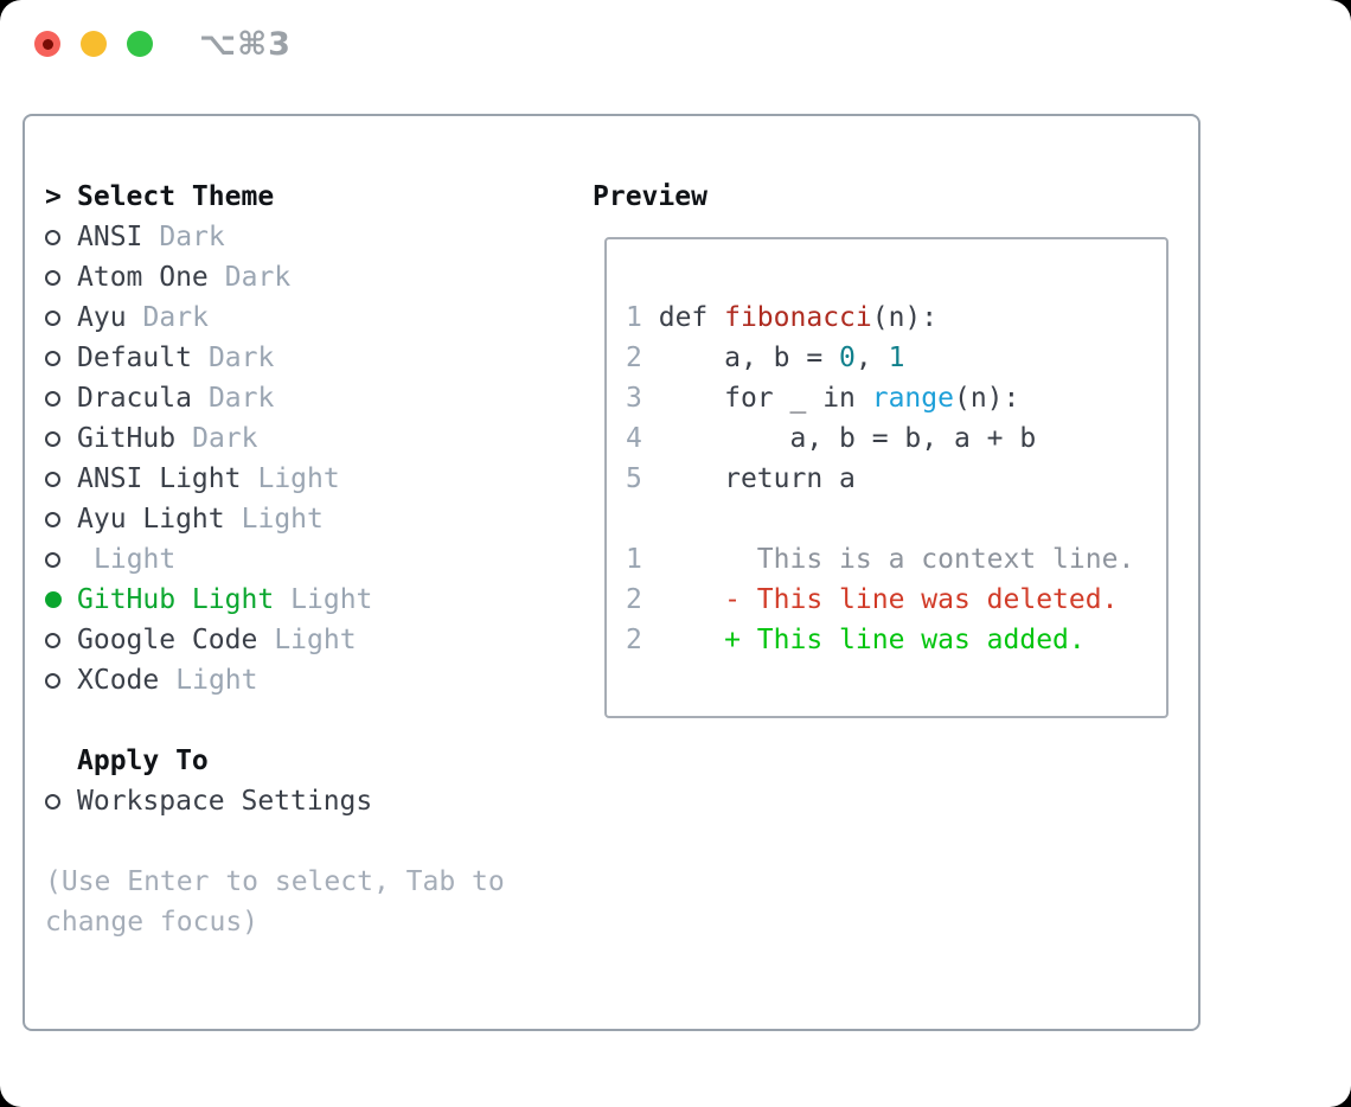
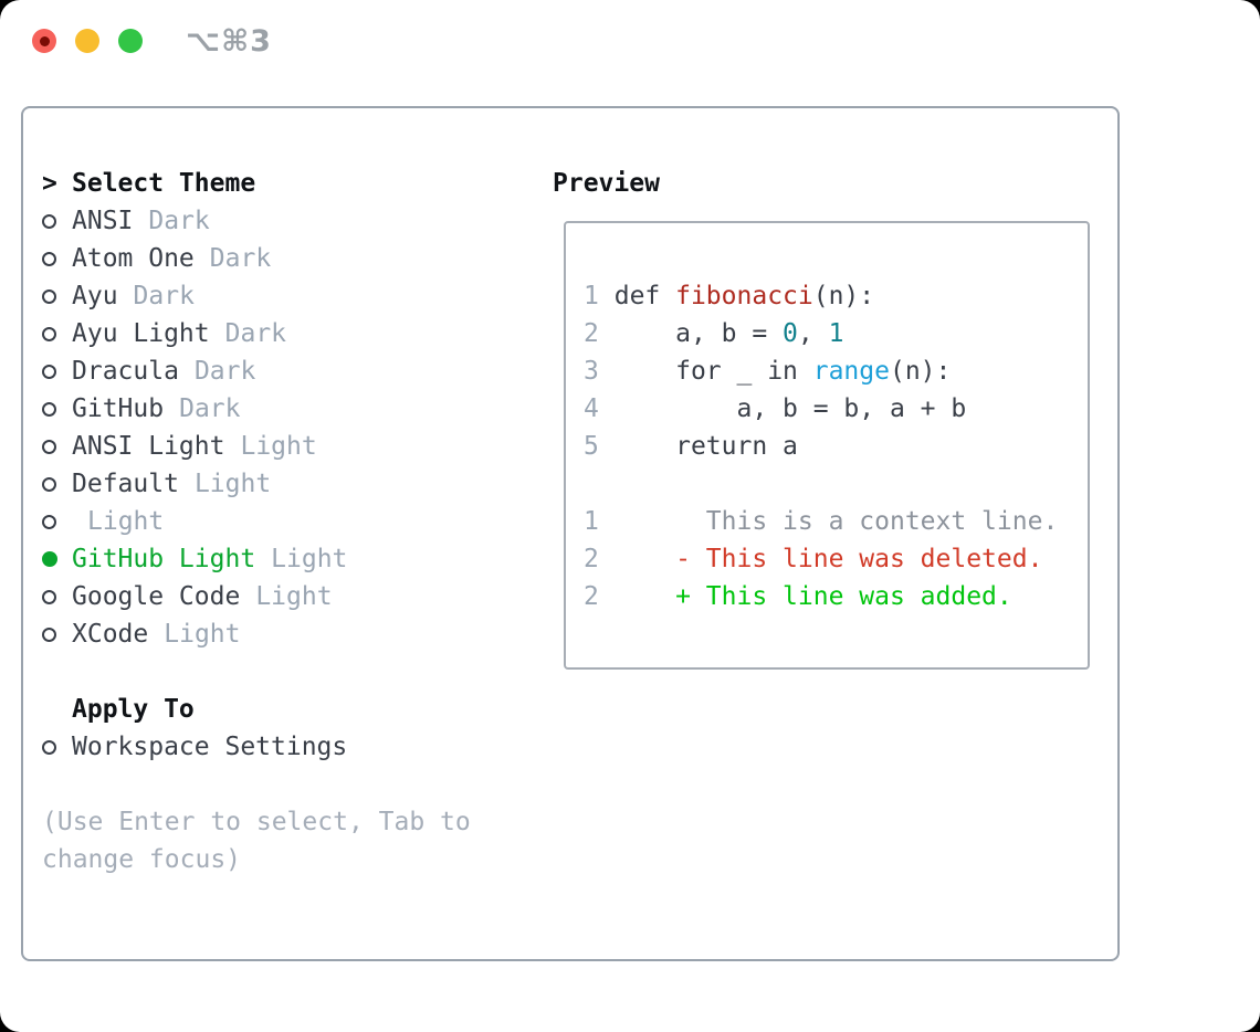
  ⌥⌘3
  >
  Select Theme
  ANSI
  Dark
  Atom One
  Dark
  Ayu
  Dark
- Default
+ Ayu Light
  Dark
  Dracula
  Dark
  GitHub
  Dark
  ANSI Light
  Light
- Ayu Light
+ Default
  Light
  Light
  GitHub Light
  Light
  Google Code
  Light
  XCode
  Light
  Apply To
  Workspace Settings
  (Use Enter to select, Tab to change focus)
  Preview
  1 def fibonacci(n): 2 a, b = 0, 1 3 for _ in range(n): 4 a, b = b, a + b 5 return a 1 This is a context line. 2 - This line was deleted. 2 + This line was added.
